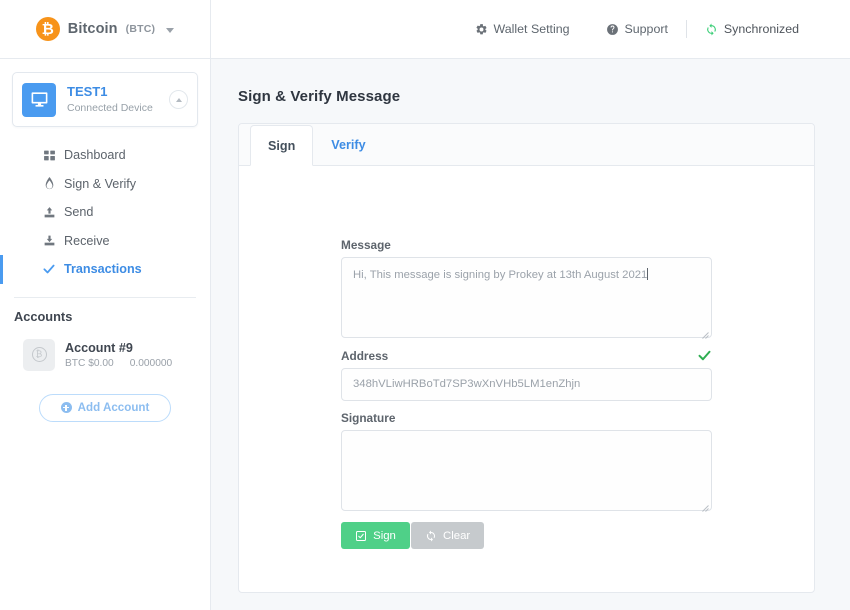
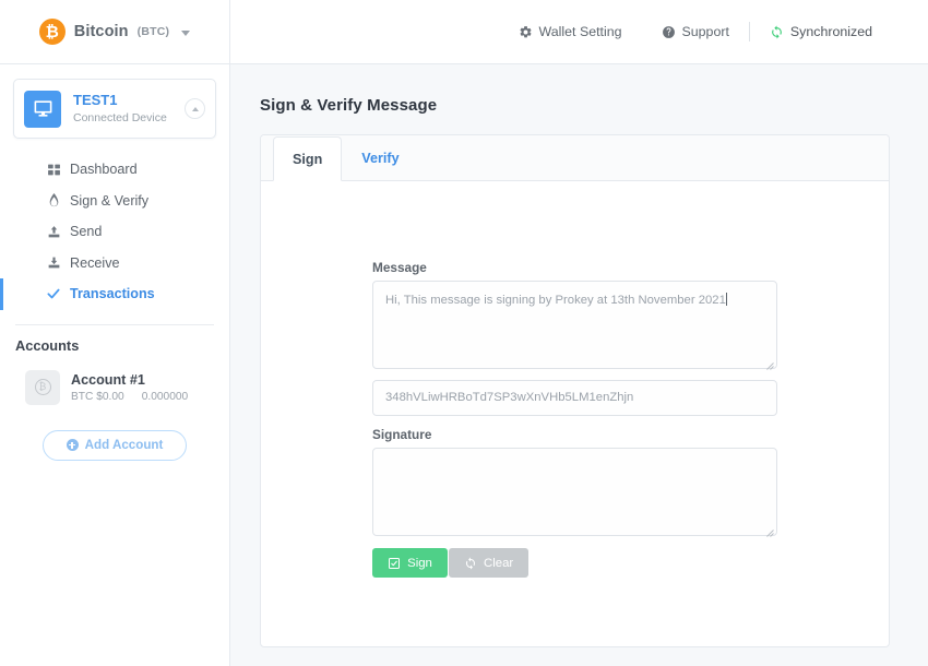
  ₿
  Bitcoin
  (BTC)
  Wallet Setting
  Support
  Synchronized
  TEST1
  Connected Device
  Dashboard
  Sign & Verify
  Send
  Receive
  Transactions
  Accounts
  ₿
- Account #9
+ Account #1
  BTC $0.00
  0.000000
  Add Account
  Sign & Verify Message
  Sign
  Verify
  Message
- Hi, This message is signing by Prokey at 13th August 2021
+ Hi, This message is signing by Prokey at 13th November 2021
- Address
  348hVLiwHRBoTd7SP3wXnVHb5LM1enZhjn
  Signature
  Sign
  Clear
